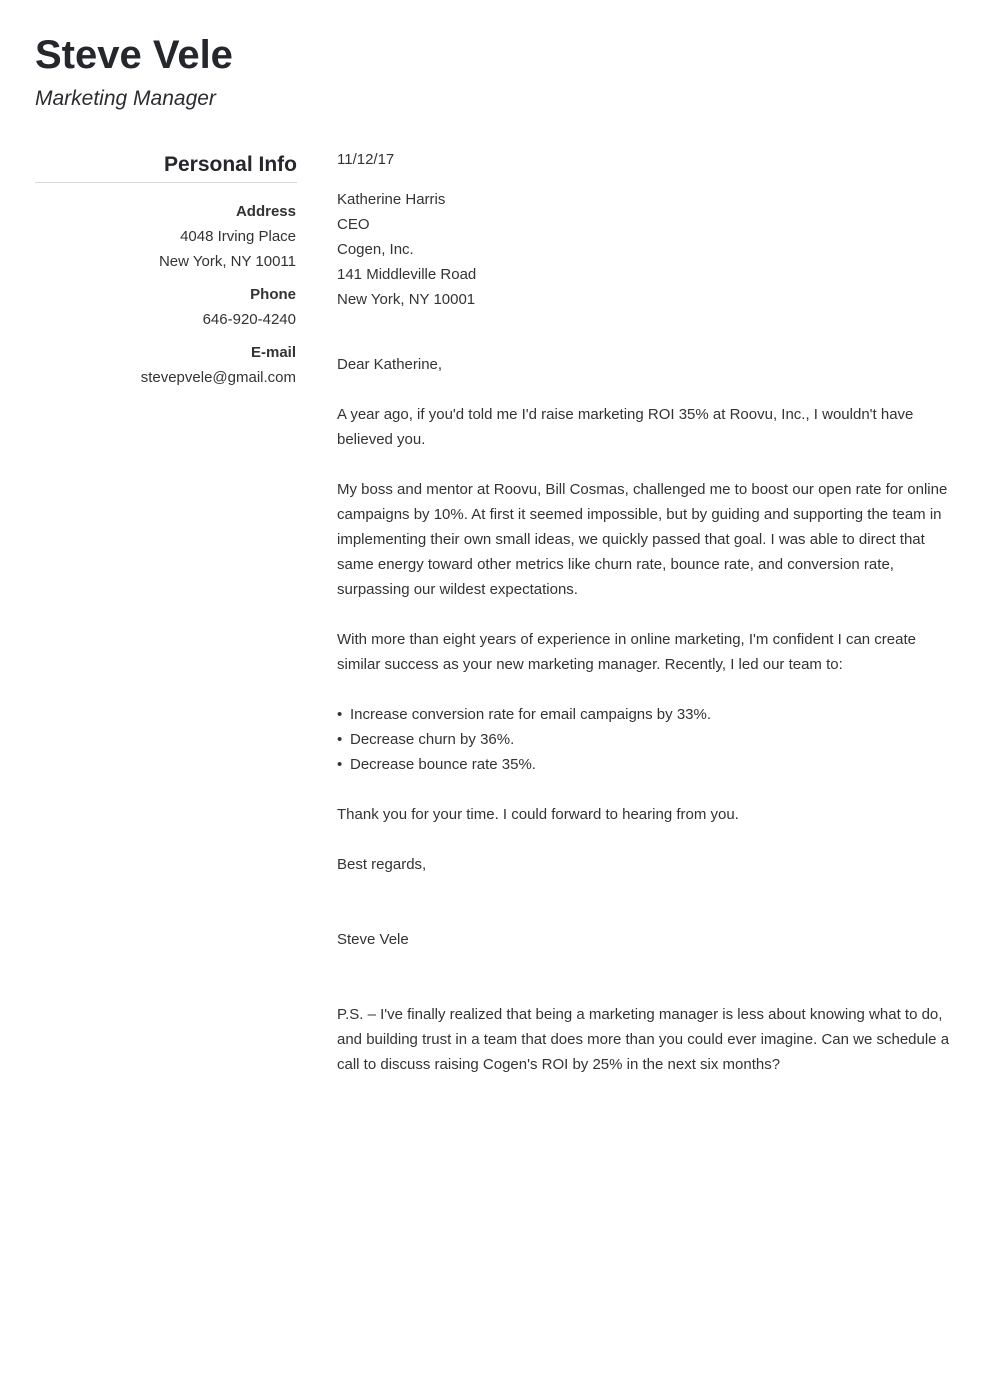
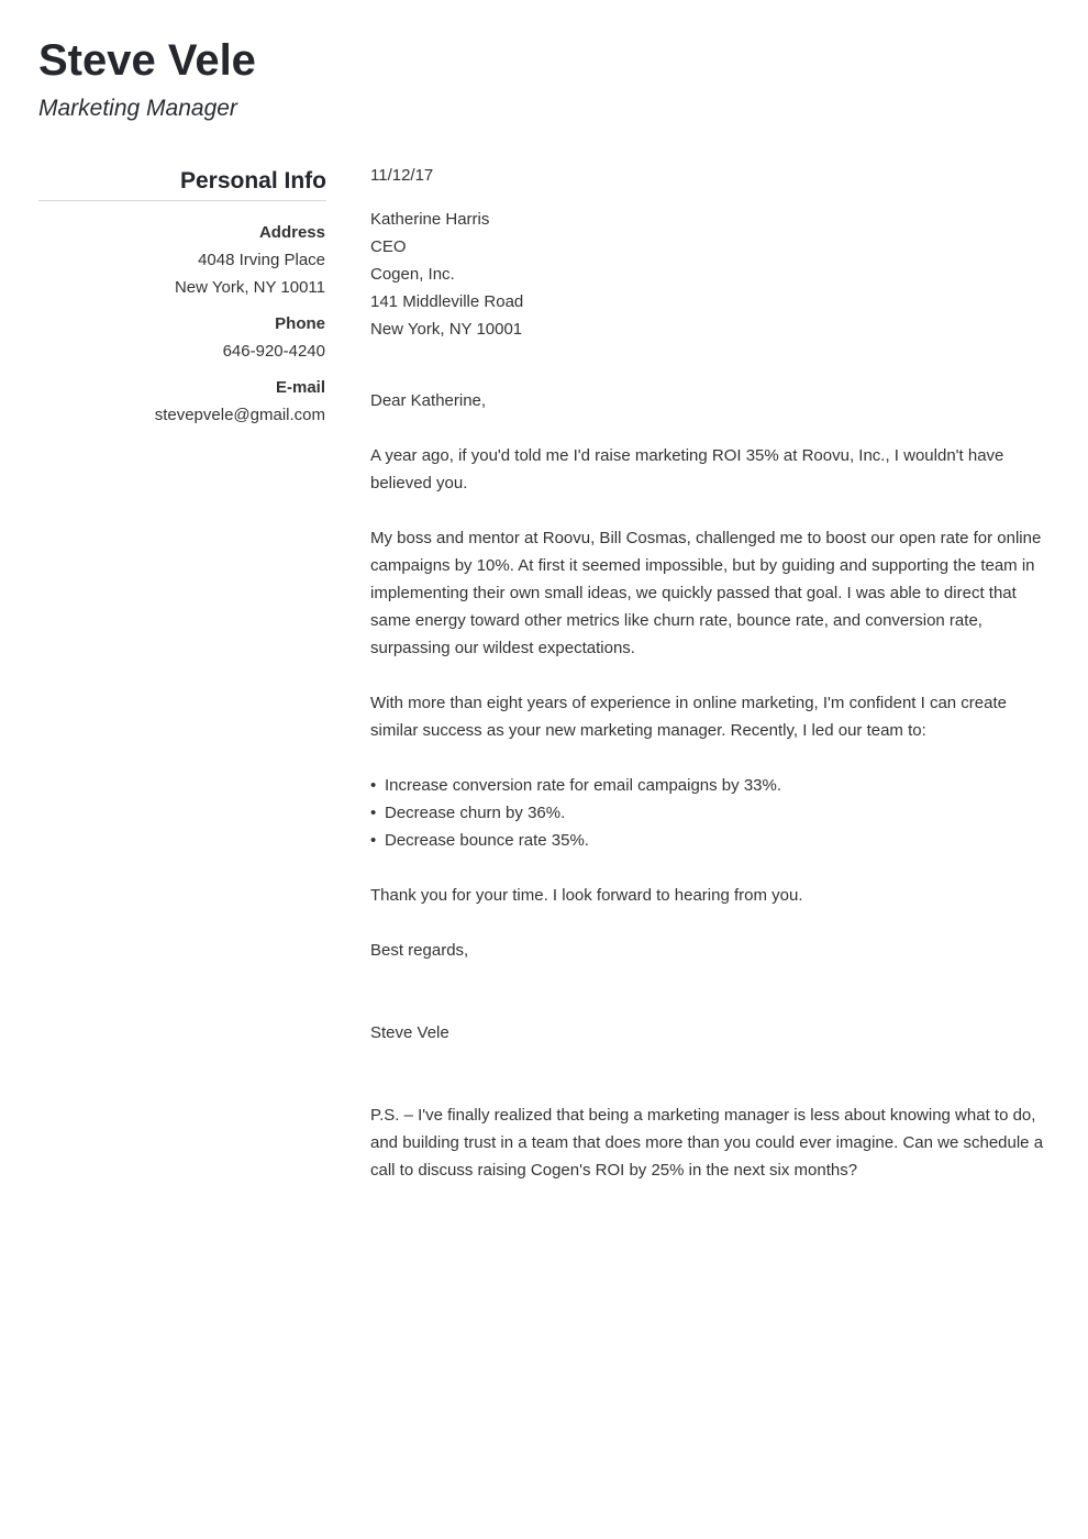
  Steve Vele
  Marketing Manager
  Personal Info
  Address
  4048 Irving Place
  New York, NY 10011
  Phone
  646-920-4240
  E-mail
  stevepvele@gmail.com
  11/12/17
  Katherine Harris
  CEO
  Cogen, Inc.
  141 Middleville Road
  New York, NY 10001
  Dear Katherine,
  A year ago, if you'd told me I'd raise marketing ROI 35% at Roovu, Inc., I wouldn't have believed you.
  My boss and mentor at Roovu, Bill Cosmas, challenged me to boost our open rate for online campaigns by 10%. At first it seemed impossible, but by guiding and supporting the team in implementing their own small ideas, we quickly passed that goal. I was able to direct that same energy toward other metrics like churn rate, bounce rate, and conversion rate, surpassing our wildest expectations.
  With more than eight years of experience in online marketing, I'm confident I can create similar success as your new marketing manager. Recently, I led our team to:
  •
  Increase conversion rate for email campaigns by 33%.
  •
  Decrease churn by 36%.
  •
  Decrease bounce rate 35%.
- Thank you for your time. I could forward to hearing from you.
+ Thank you for your time. I look forward to hearing from you.
  Best regards,
  Steve Vele
  P.S. – I've finally realized that being a marketing manager is less about knowing what to do, and building trust in a team that does more than you could ever imagine. Can we schedule a call to discuss raising Cogen's ROI by 25% in the next six months?
